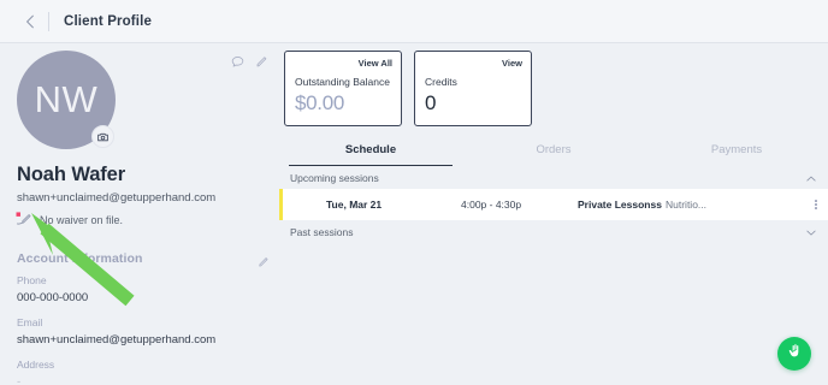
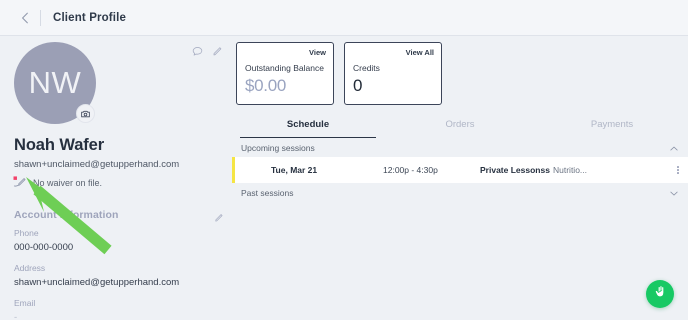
  Client Profile
  NW
  Noah Wafer
  shawn+unclaimed@getupperhand.com
  No waiver on file.
  Accountormation
  Phone
  000-000-0000
- Email
+ Address
  shawn+unclaimed@getupperhand.com
- Address
+ Email
  -
- View All
+ View
  Outstanding Balance
  $0.00
- View
+ View All
  Credits
  0
  Schedule
  Orders
  Payments
  Upcoming sessions
  Tue, Mar 21
- 4:00p - 4:30p
+ 12:00p - 4:30p
  Private Lessonss
  Nutritio...
  Past sessions
